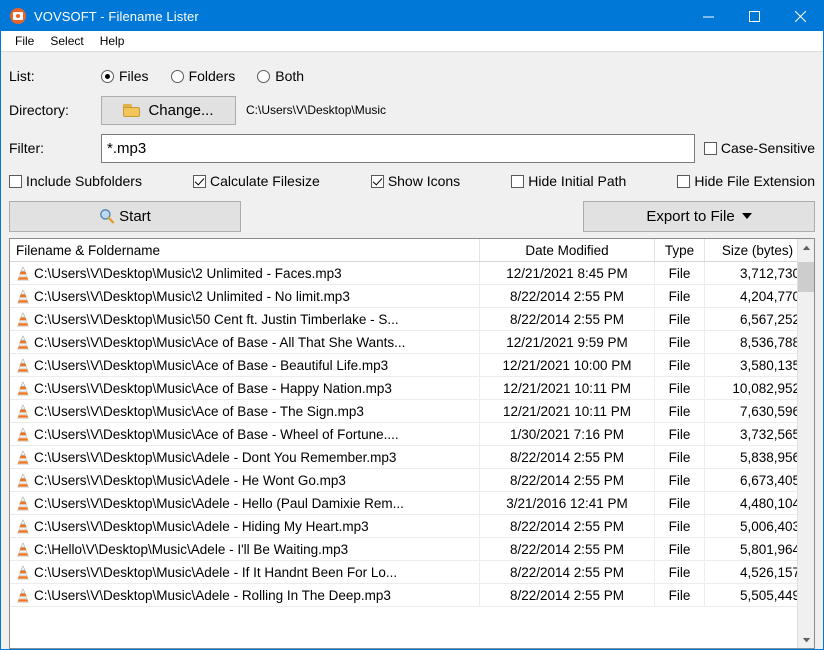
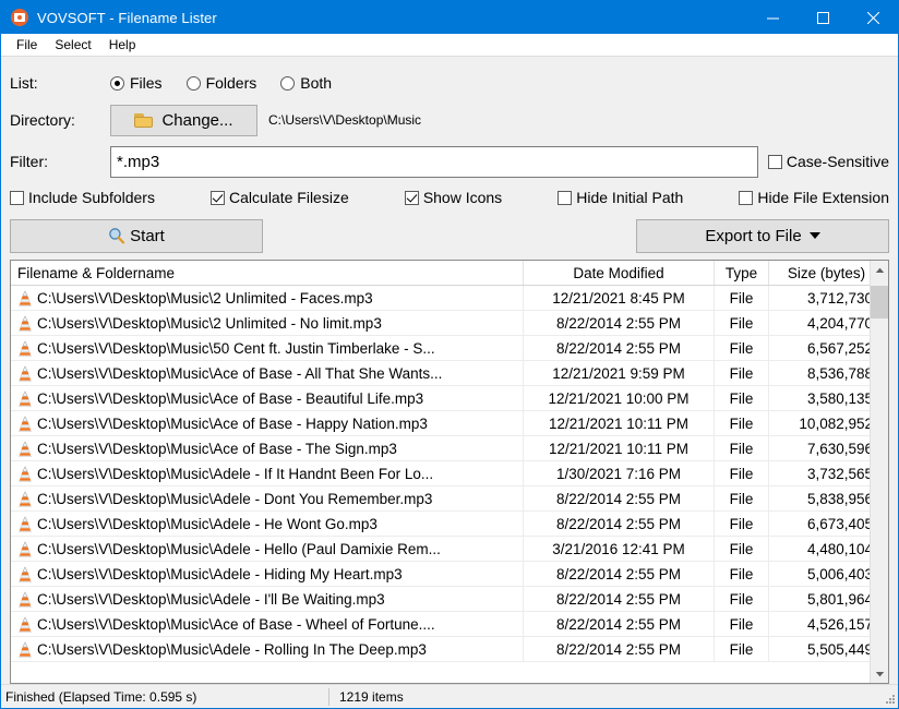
  VOVSOFT - Filename Lister
  File
  Select
  Help
  List:
  Files
  Folders
  Both
  Directory:
  Change...
  C:\Users\V\Desktop\Music
  Filter:
  *.mp3
  Case-Sensitive
  Include Subfolders
  Calculate Filesize
  Show Icons
  Hide Initial Path
  Hide File Extension
  Start
  Export to File
  Filename & Foldername
  Date Modified
  Type
  Size (bytes)
  C:\Users\V\Desktop\Music\2 Unlimited - Faces.mp3
  12/21/2021 8:45 PM
  File
  3,712,73
  C:\Users\V\Desktop\Music\2 Unlimited - No limit.mp3
  8/22/2014 2:55 PM
  File
  4,204,77
  C:\Users\V\Desktop\Music\50 Cent ft. Justin Timberlake - S...
  8/22/2014 2:55 PM
  File
  6,567,25
  C:\Users\V\Desktop\Music\Ace of Base - All That She Wants...
  12/21/2021 9:59 PM
  File
  8,536,78
  C:\Users\V\Desktop\Music\Ace of Base - Beautiful Life.mp3
  12/21/2021 10:00 PM
  File
  3,580,13
  C:\Users\V\Desktop\Music\Ace of Base - Happy Nation.mp3
  12/21/2021 10:11 PM
  File
  10,082,95
  C:\Users\V\Desktop\Music\Ace of Base - The Sign.mp3
  12/21/2021 10:11 PM
  File
  7,630,59
- C:\Users\V\Desktop\Music\Ace of Base - Wheel of Fortune....
+ C:\Users\V\Desktop\Music\Adele - If It Handnt Been For Lo...
  1/30/2021 7:16 PM
  File
  3,732,56
  C:\Users\V\Desktop\Music\Adele - Dont You Remember.mp3
  8/22/2014 2:55 PM
  File
  5,838,95
  C:\Users\V\Desktop\Music\Adele - He Wont Go.mp3
  8/22/2014 2:55 PM
  File
  6,673,40
  C:\Users\V\Desktop\Music\Adele - Hello (Paul Damixie Rem...
  3/21/2016 12:41 PM
  File
  4,480,10
  C:\Users\V\Desktop\Music\Adele - Hiding My Heart.mp3
  8/22/2014 2:55 PM
  File
  5,006,40
- C:\Hello\V\Desktop\Music\Adele - I'll Be Waiting.mp3
+ C:\Users\V\Desktop\Music\Adele - I'll Be Waiting.mp3
  8/22/2014 2:55 PM
  File
  5,801,96
- C:\Users\V\Desktop\Music\Adele - If It Handnt Been For Lo...
+ C:\Users\V\Desktop\Music\Ace of Base - Wheel of Fortune....
  8/22/2014 2:55 PM
  File
  4,526,15
  C:\Users\V\Desktop\Music\Adele - Rolling In The Deep.mp3
  8/22/2014 2:55 PM
  File
  5,505,44
+ Finished (Elapsed Time: 0.595 s)
+ 1219 items
